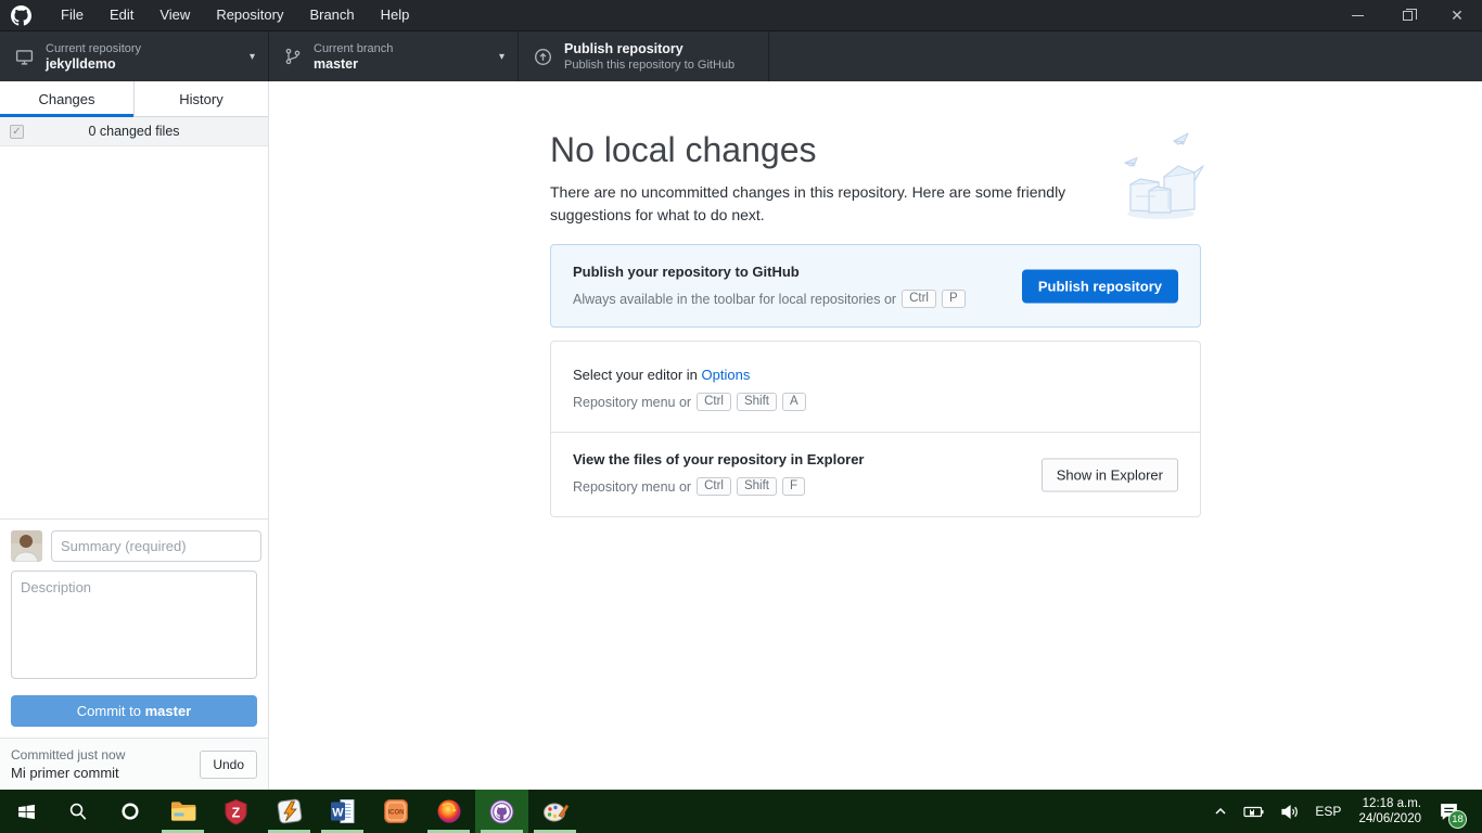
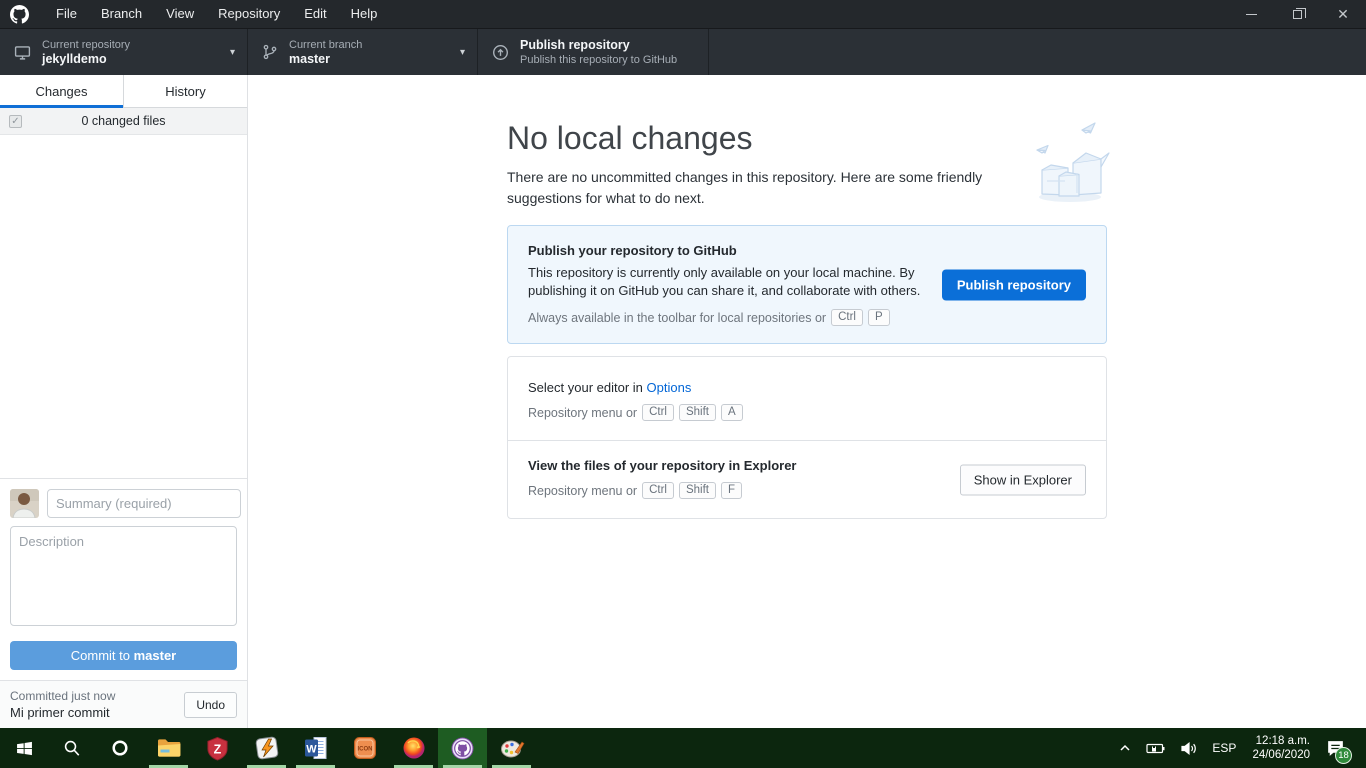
  File
- Edit
+ Branch
  View
  Repository
- Branch
+ Edit
  Help
  ✕
  Current repository
  jekylldemo
  ▾
  Current branch
  master
  ▾
  Publish repository
  Publish this repository to GitHub
  Changes
  History
  ✓
  0 changed files
  Summary (required)
  Description Commit to master
  Committed just now
  Mi primer commit
  Undo
  No local changes
  There are no uncommitted changes in this repository. Here are some friendly suggestions for what to do next.
  Publish your repository to GitHub
+ This repository is currently only available on your local machine. By publishing it on GitHub you can share it, and collaborate with others.
  Always available in the toolbar for local repositories or
  Ctrl
  P
  Publish repository
  Select your editor in Options
  Repository menu or
  Ctrl
  Shift
  A
  View the files of your repository in Explorer
  Repository menu or
  Ctrl
  Shift
  F
  Show in Explorer
  Z
  W
  ESP
  12:18 a.m.
  24/06/2020
  18
